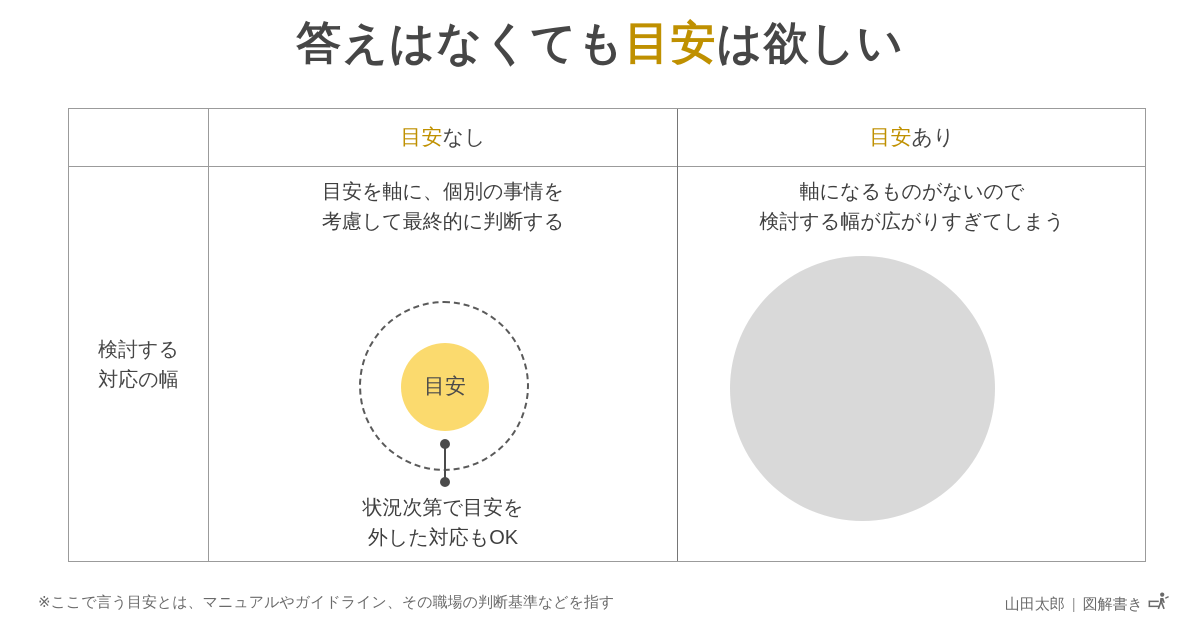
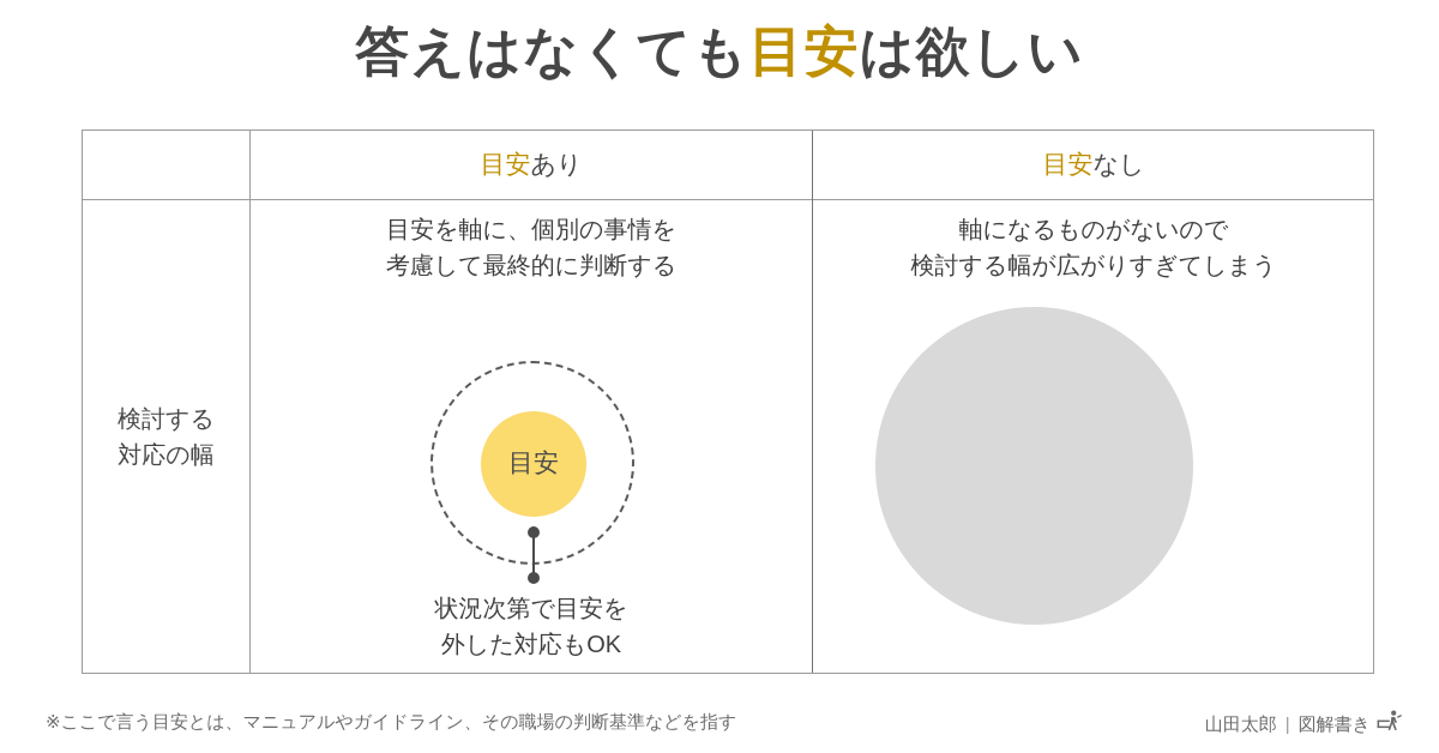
  答えはなくても目安は欲しい
  目安
- なし
+ あり
  目安
- あり
+ なし
  検討する
  対応の幅
  目安を軸に、個別の事情を
  考慮して最終的に判断する
  目安
  状況次第で目安を
  外した対応もOK
  軸になるものがないので
  検討する幅が広がりすぎてしまう
  ※ここで言う目安とは、マニュアルやガイドライン、その職場の判断基準などを指す
  山田太郎
  |
  図解書き
